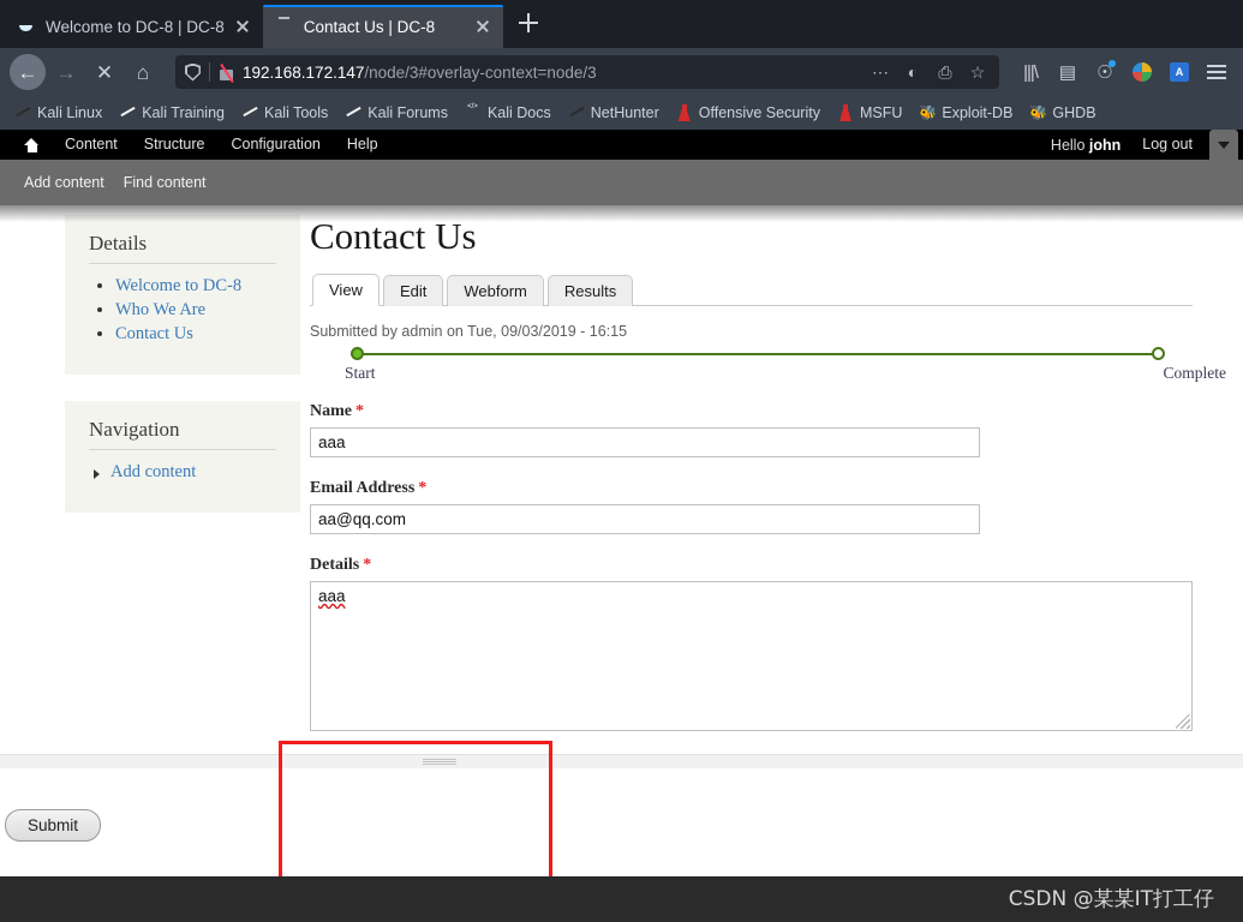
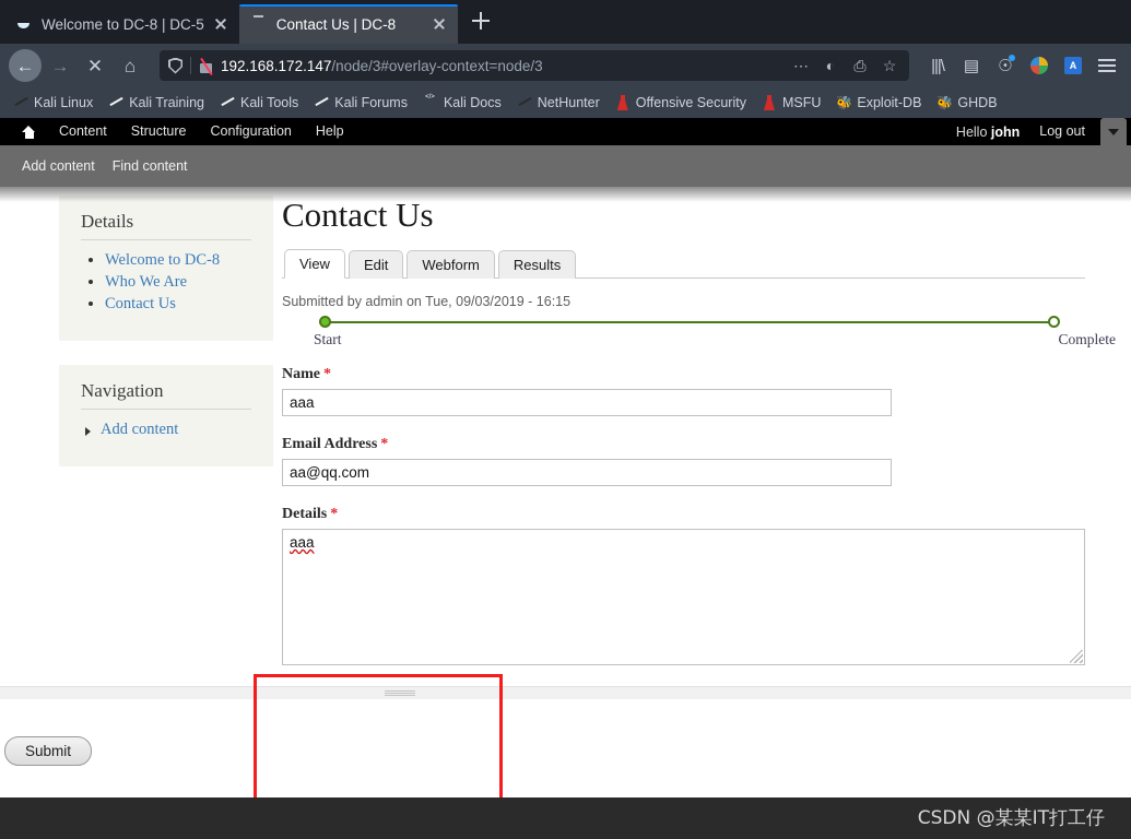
- Welcome to DC-8 | DC-8
+ Welcome to DC-8 | DC-5
  Contact Us | DC-8
  ←
  →
  ✕
  ⌂
  192.168.172.147/node/3#overlay-context=node/3
  ⋯
  ◐
  ⎙
  ☆
  |||\
  ▤
  ☉
  A
  Kali Linux
  Kali Training
  Kali Tools
  Kali Forums
  Kali Docs
  NetHunter
  Offensive Security
  MSFU
  🐝
  Exploit-DB
  🐝
  GHDB
  Content
  Structure
  Configuration
  Help
  Hello john
  Log out
  Add content
  Find content
  Details
  Welcome to DC-8
  Who We Are
  Contact Us
  Navigation
  Add content
  Contact Us
  View
  Edit
  Webform
  Results
  Submitted by admin on Tue, 09/03/2019 - 16:15
  Start
  Complete
  Name *
  aaa
  Email Address *
  aa@qq.com
  Details *
  aaa
  Submit
  CSDN @某某IT打工仔
